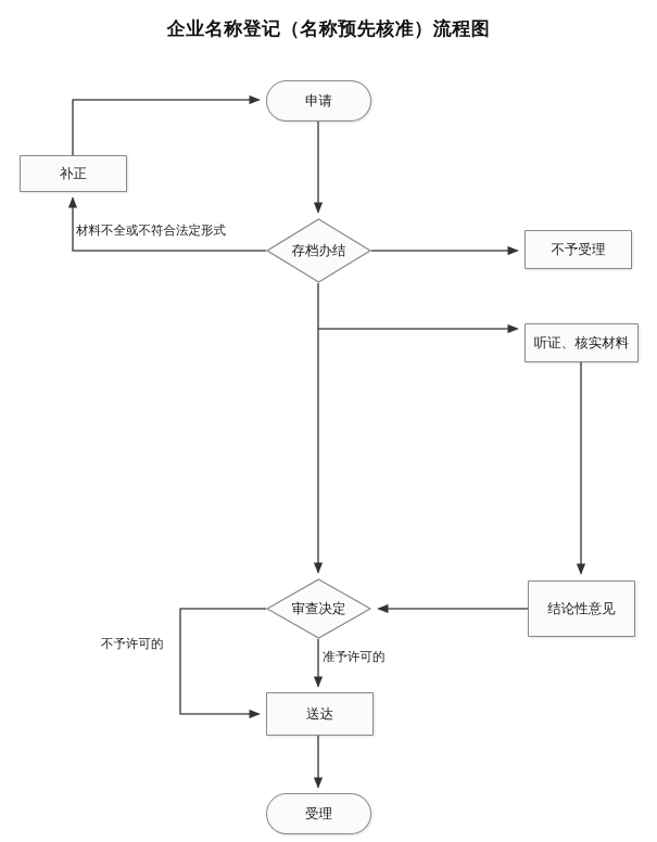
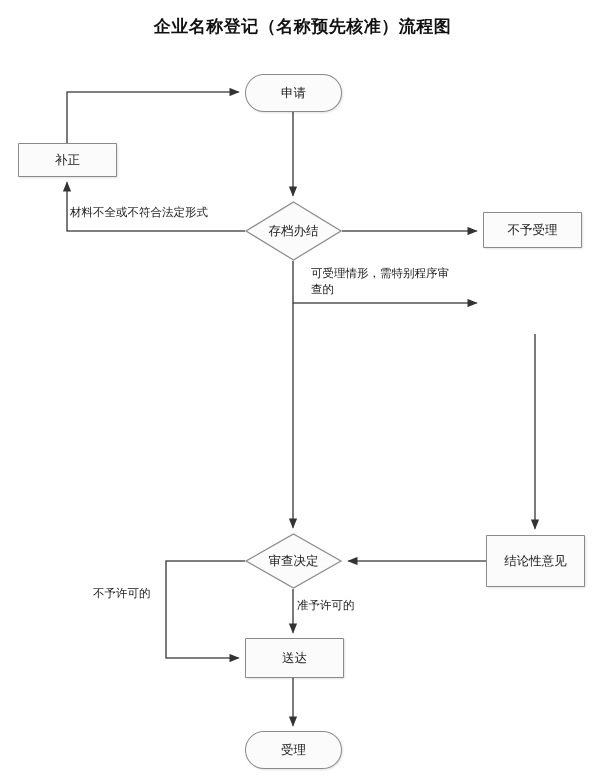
  企业名称登记（名称预先核准）流程图
  申请
  补正
  存档办结
  不予受理
- 听证、核实材料
  结论性意见
  审查决定
  送达
  受理
  材料不全或不符合法定形式
+ 可受理情形，需特别程序审
+ 查的
  不予许可的
  准予许可的
